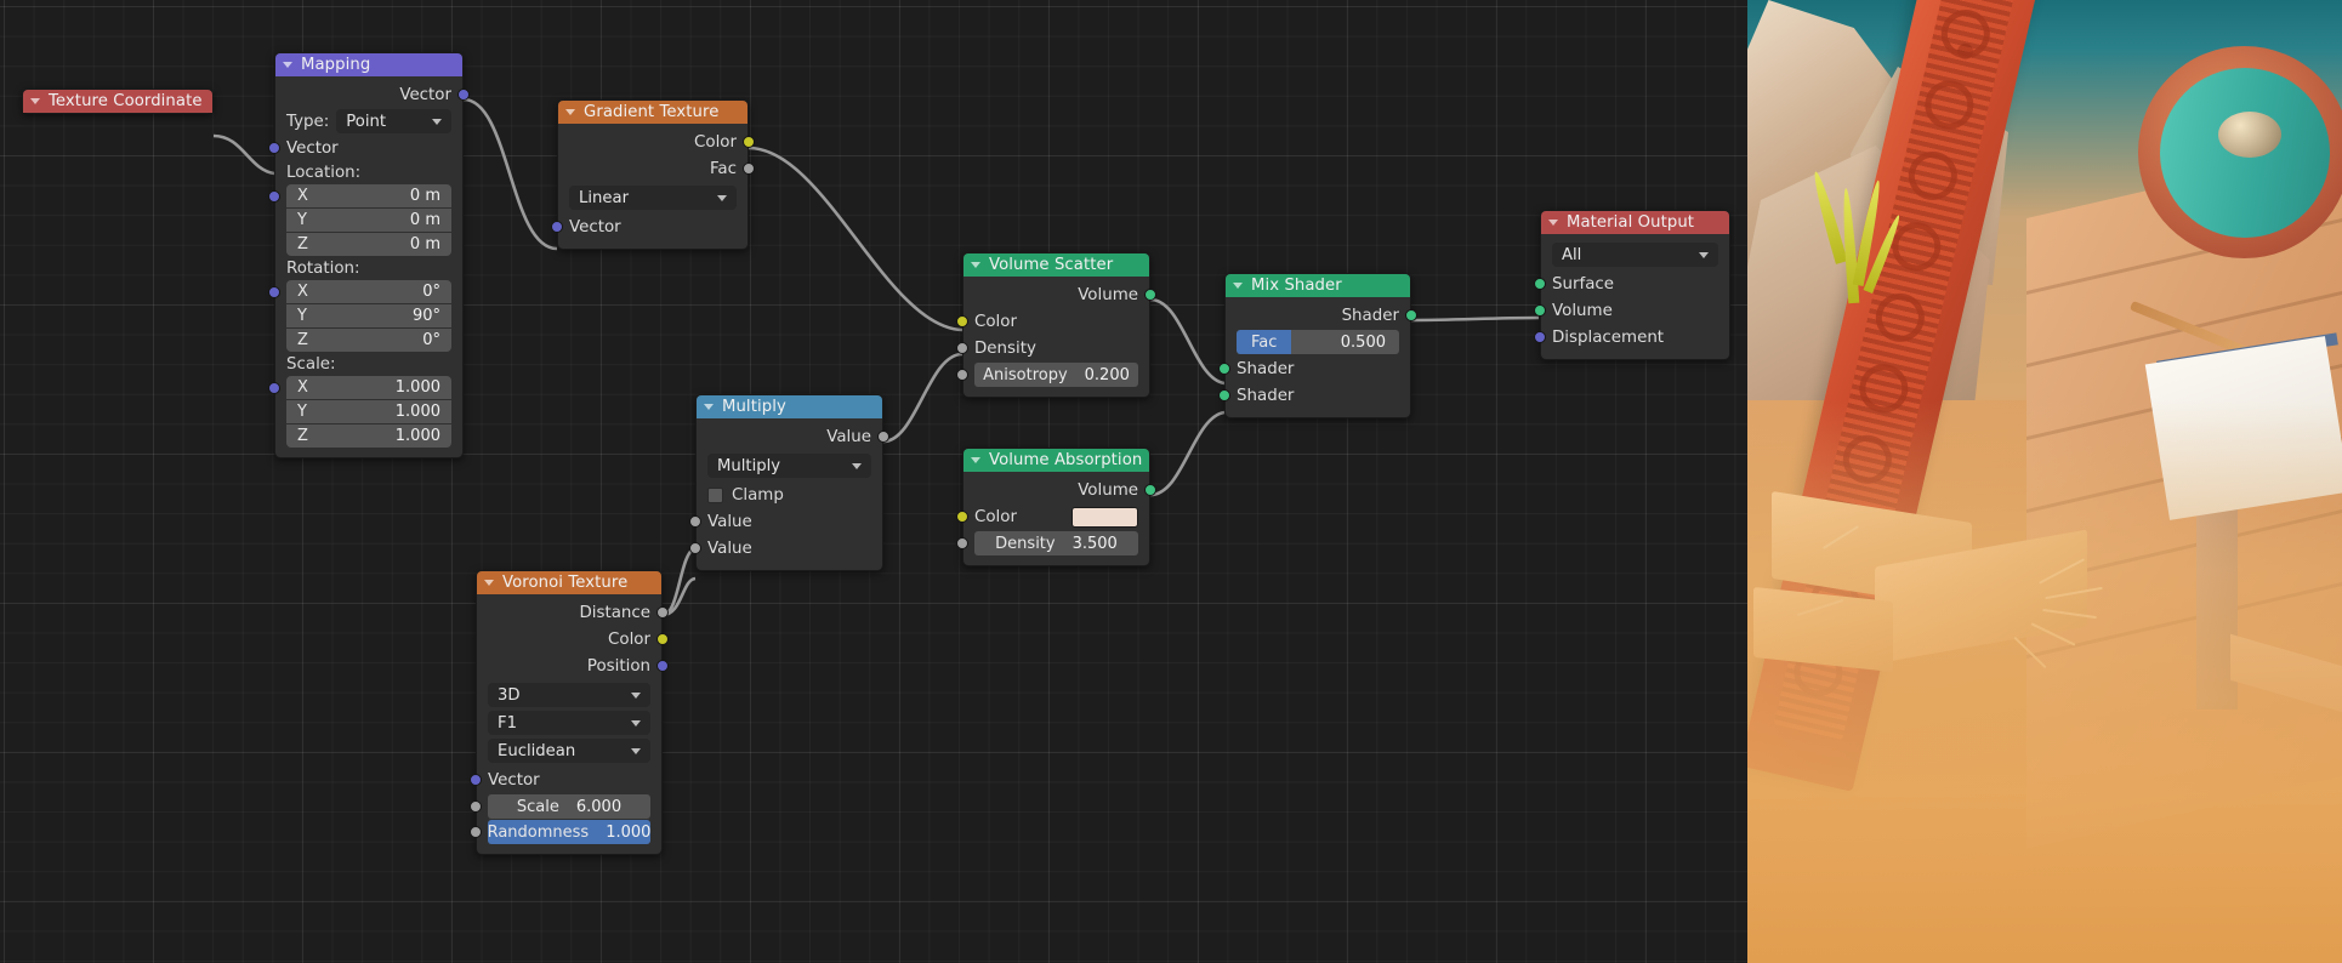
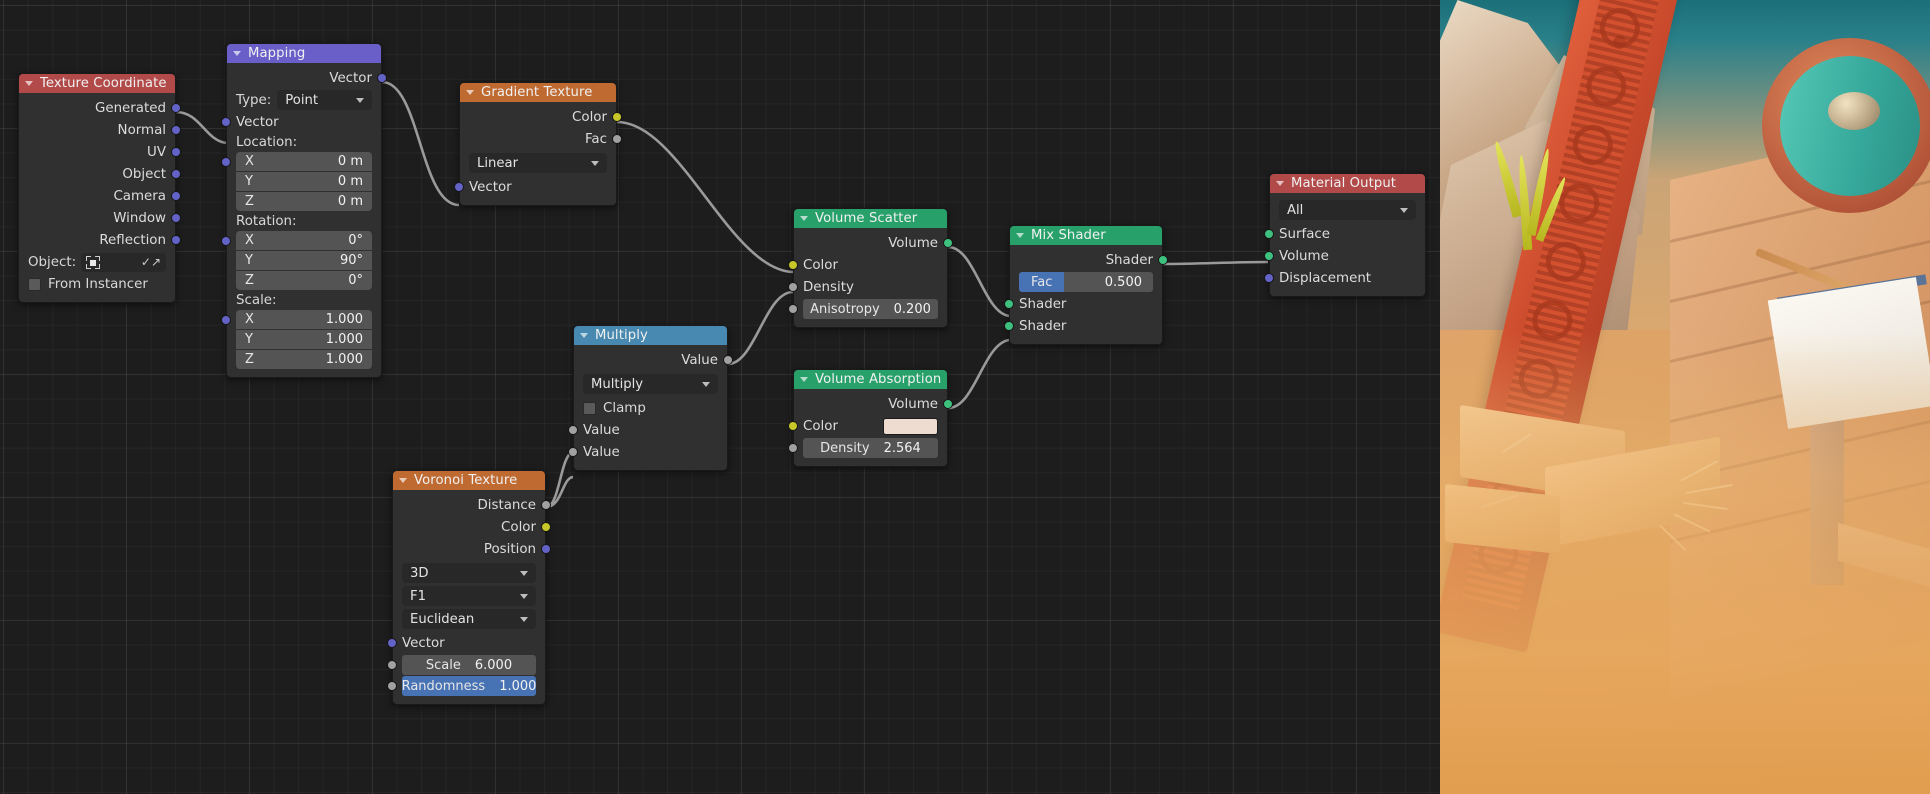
  Texture Coordinate
+ Generated
+ Normal
+ UV
+ Object
+ Camera
+ Window
+ Reflection
+ Object:
+ ✓↗
+ From Instancer
  Mapping
  Vector
  Type:
  Point
  Vector
  Location:
  X
  0 m
  Y
  0 m
  Z
  0 m
  Rotation:
  X
  0°
  Y
  90°
  Z
  0°
  Scale:
  X
  1.000
  Y
  1.000
  Z
  1.000
  Gradient Texture
  Color
  Fac
  Linear
  Vector
  Multiply
  Value
  Multiply
  Clamp
  Value
  Value
  Voronoi Texture
  Distance
  Color
  Position
  3D
  F1
  Euclidean
  Vector
  Scale
  6.000
  Randomness
  1.000
  Volume Scatter
  Volume
  Color
  Density
  Anisotropy
  0.200
  Volume Absorption
  Volume
  Color
  Density
- 3.500
+ 2.564
  Mix Shader
  Shader
  Fac
  0.500
  Shader
  Shader
  Material Output
  All
  Surface
  Volume
  Displacement
